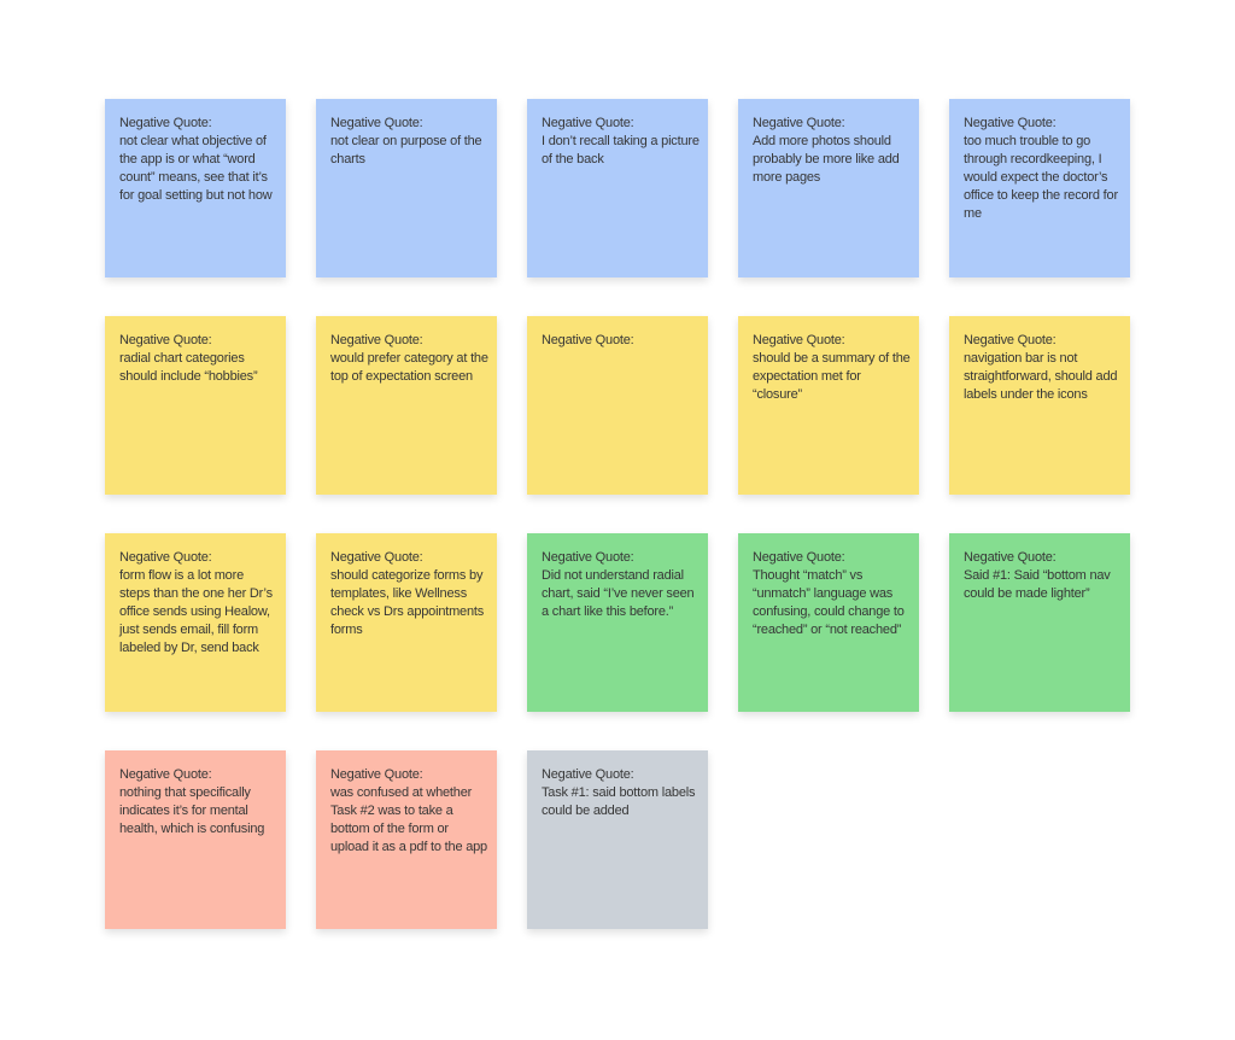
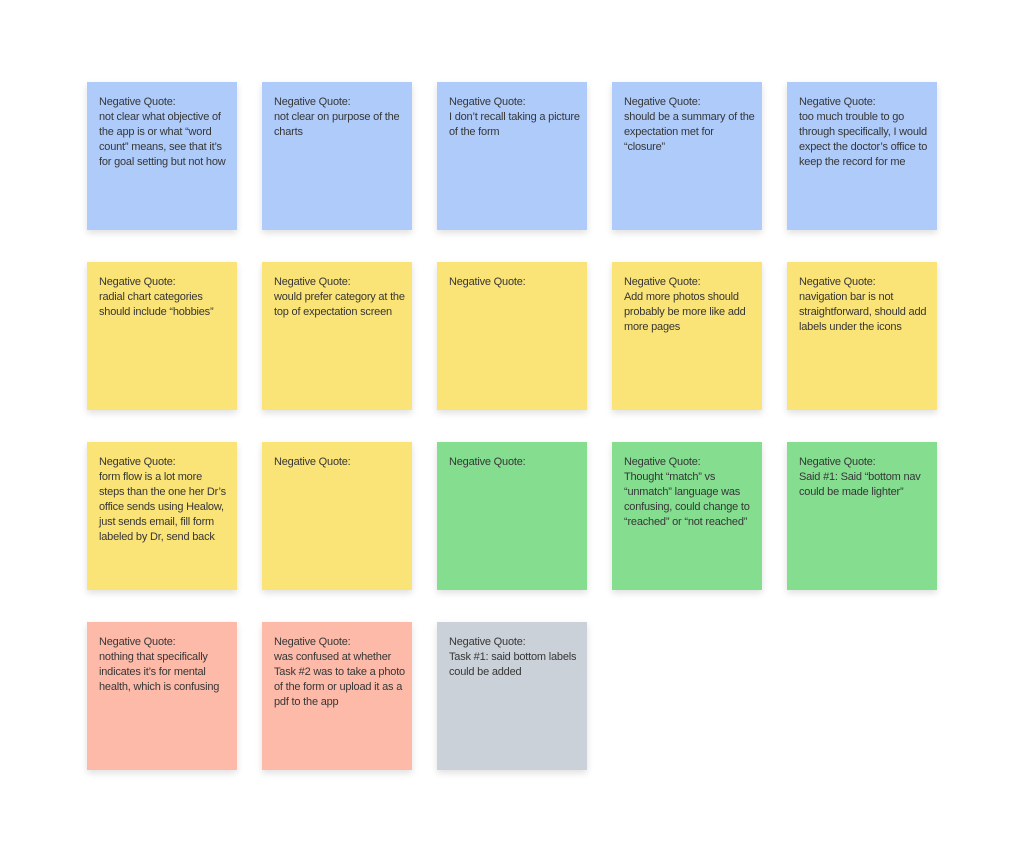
  Negative Quote:
  not clear what objective of the app is or what “word count” means, see that it’s for goal setting but not how
  Negative Quote:
  not clear on purpose of the charts
  Negative Quote:
- I don’t recall taking a picture of the back
+ I don’t recall taking a picture of the form
  Negative Quote:
- Add more photos should probably be more like add more pages
+ should be a summary of the expectation met for “closure”
  Negative Quote:
- too much trouble to go through recordkeeping, I would expect the doctor’s office to keep the record for me
+ too much trouble to go through specifically, I would expect the doctor’s office to keep the record for me
  Negative Quote:
  radial chart categories should include “hobbies”
  Negative Quote:
  would prefer category at the top of expectation screen
  Negative Quote:
  Negative Quote:
- should be a summary of the expectation met for “closure”
+ Add more photos should probably be more like add more pages
  Negative Quote:
  navigation bar is not straightforward, should add labels under the icons
  Negative Quote:
  form flow is a lot more steps than the one her Dr’s office sends using Healow, just sends email, fill form labeled by Dr, send back
  Negative Quote:
- should categorize forms by templates, like Wellness check vs Drs appointments forms
  Negative Quote:
- Did not understand radial chart, said “I’ve never seen a chart like this before.”
  Negative Quote:
  Thought “match” vs “unmatch” language was confusing, could change to “reached” or “not reached”
  Negative Quote:
  Said #1: Said “bottom nav could be made lighter”
  Negative Quote:
  nothing that specifically indicates it’s for mental health, which is confusing
  Negative Quote:
- was confused at whether Task #2 was to take a bottom of the form or upload it as a pdf to the app
+ was confused at whether Task #2 was to take a photo of the form or upload it as a pdf to the app
  Negative Quote:
  Task #1: said bottom labels could be added
